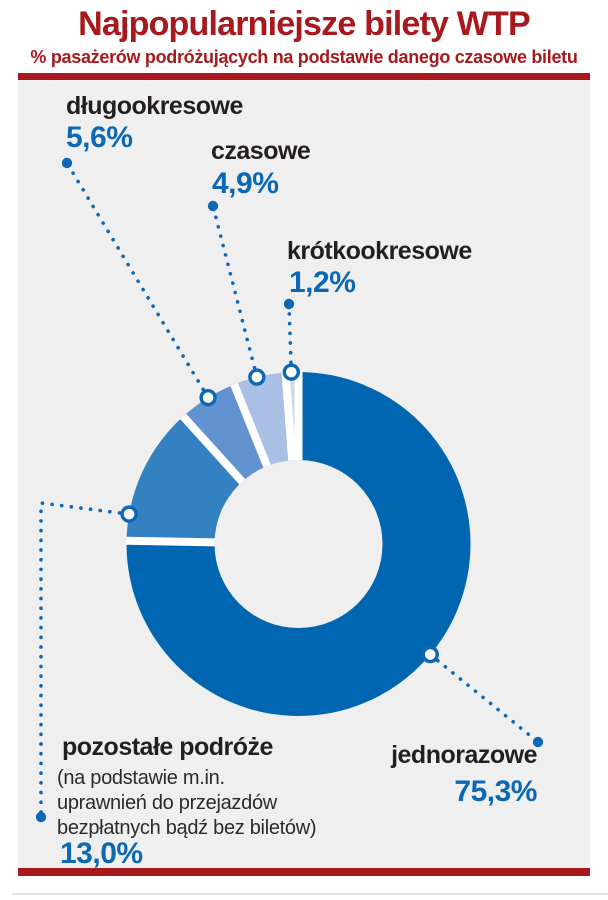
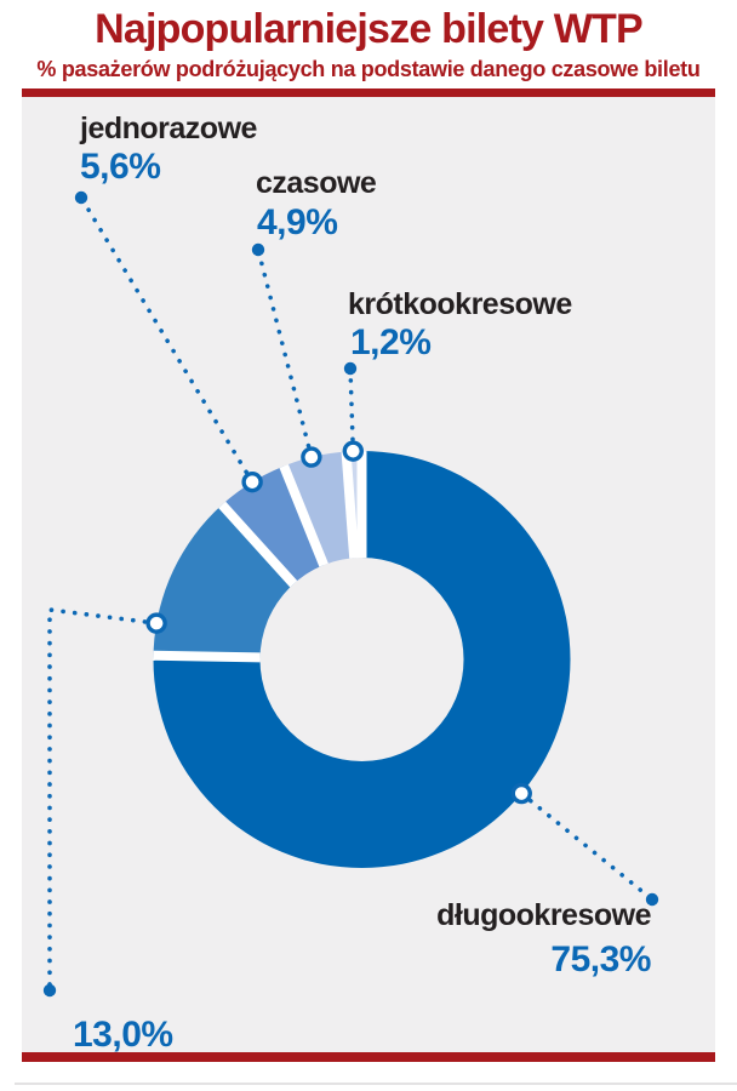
  Najpopularniejsze bilety WTP
  % pasażerów podróżujących na podstawie danego czasowe biletu
- długookresowe
+ jednorazowe
  5,6%
  czasowe
  4,9%
  krótkookresowe
  1,2%
- pozostałe podróże
- (na podstawie m.in.
- uprawnień do przejazdów
- bezpłatnych bądź bez biletów)
  13,0%
- jednorazowe
+ długookresowe
  75,3%
